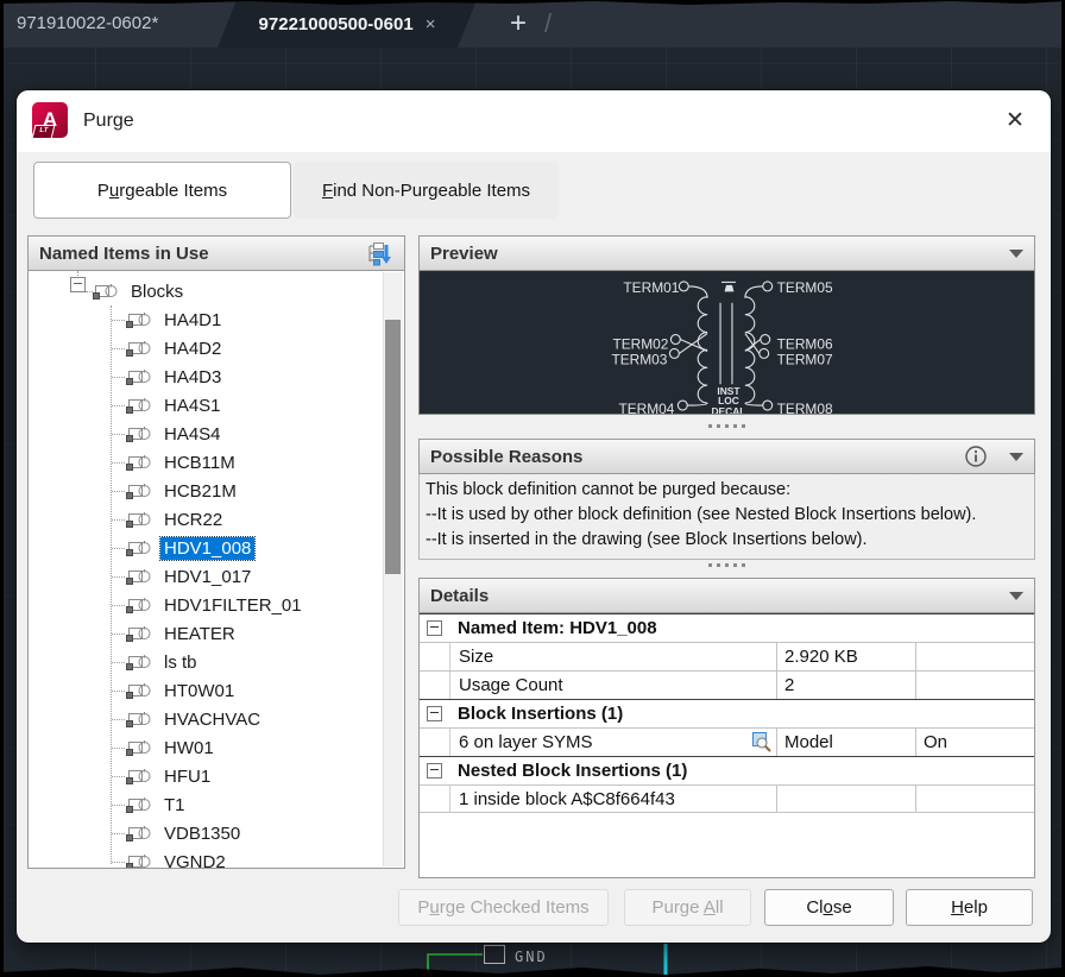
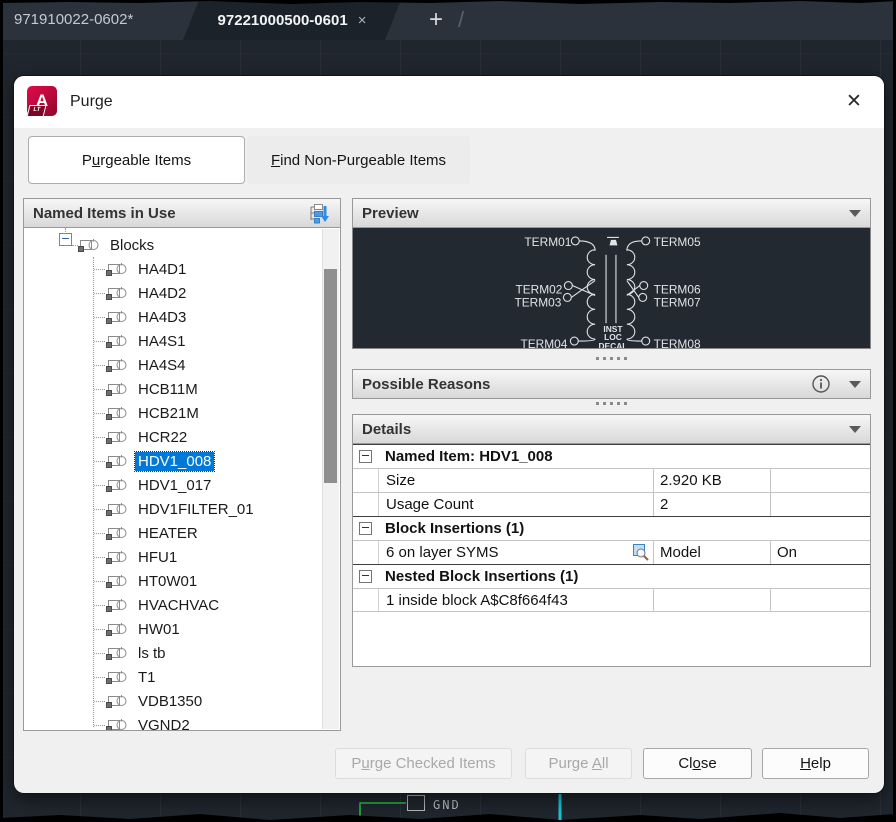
  GND
  971910022-0602*
  97221000500-0601
  ×
  +
  /
  A
  Purge
  ✕
  Purgeable Items
  Find Non-Purgeable Items
  Named Items in Use
  Blocks
  HA4D1
  HA4D2
  HA4D3
  HA4S1
  HA4S4
  HCB11M
  HCB21M
  HCR22
  HDV1_008
  HDV1_017
  HDV1FILTER_01
  HEATER
- ls tb
+ HFU1
  HT0W01
  HVACHVAC
  HW01
- HFU1
+ ls tb
  T1
  VDB1350
  VGND2
  Preview
  TERM01
  TERM02
  TERM03
  TERM04
  TERM05
  TERM06
  TERM07
  TERM08
  INST
  LOC
  DECAL
  Possible Reasons
- This block definition cannot be purged because:
- --It is used by other block definition (see Nested Block Insertions below).
- --It is inserted in the drawing (see Block Insertions below).
  Details
  Named Item: HDV1_008
  Size
  2.920 KB
  Usage Count
  2
  Block Insertions (1)
  6 on layer SYMS
  Model
  On
  Nested Block Insertions (1)
  1 inside block A$C8f664f43
  Purge Checked Items
  Purge All
  Close
  Help
